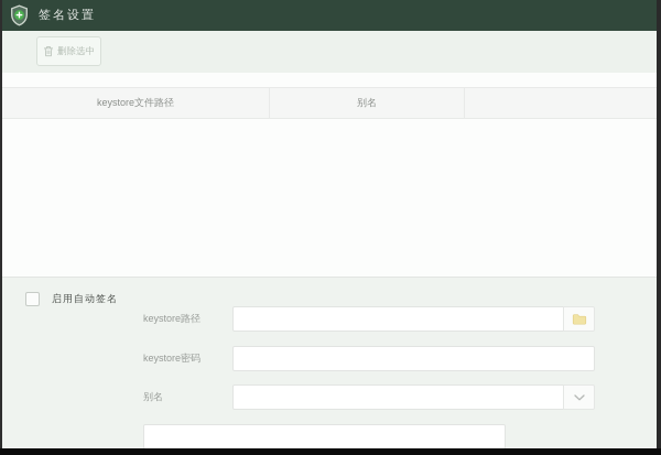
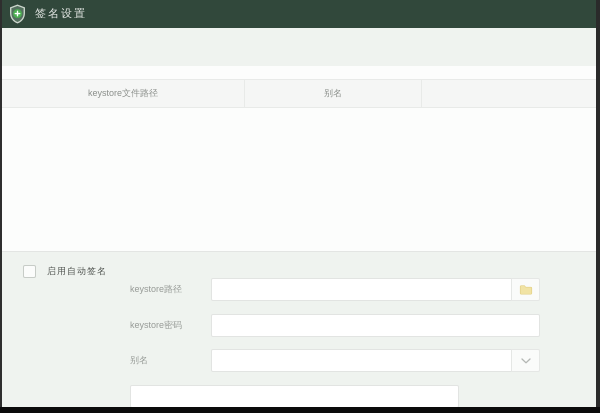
  签名设置
- 删除选中
  keystore文件路径
  别名
  启用自动签名
  keystore路径
  keystore密码
  别名
